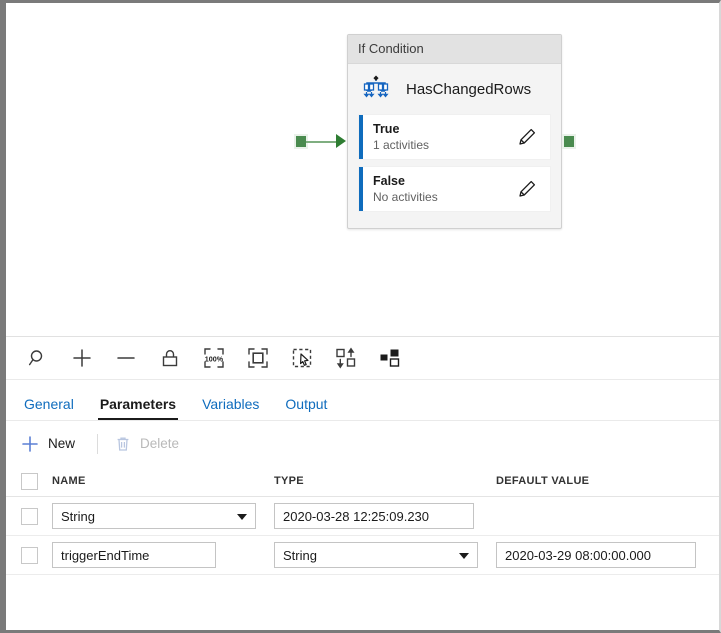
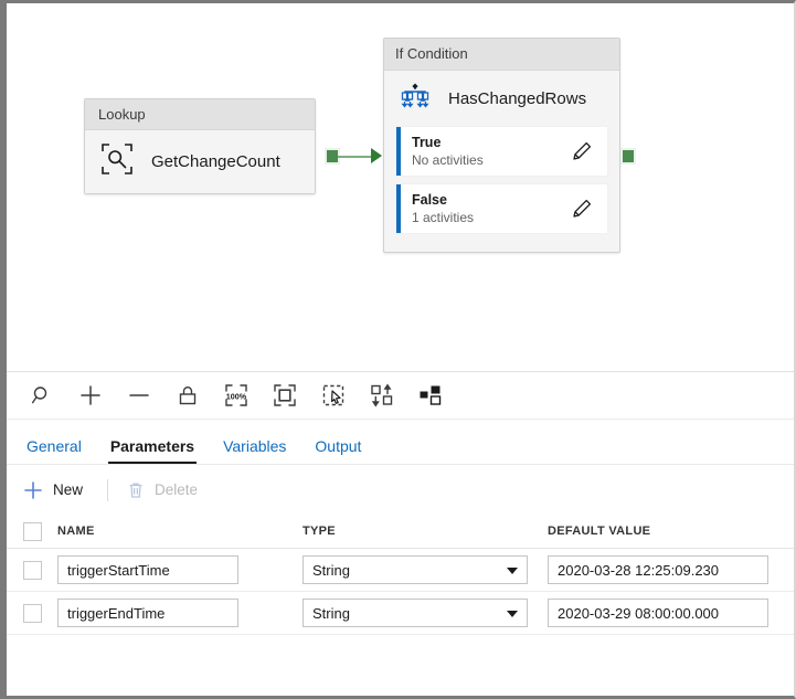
+ Lookup
+ GetChangeCount
  If Condition
  HasChangedRows
  True
- 1 activities
+ No activities
  False
- No activities
+ 1 activities
  100%
  General
  Parameters
  Variables
  Output
  New
  Delete
  NAME
  TYPE
  DEFAULT VALUE
+ triggerStartTime
  String
  2020-03-28 12:25:09.230
  triggerEndTime
  String
  2020-03-29 08:00:00.000
